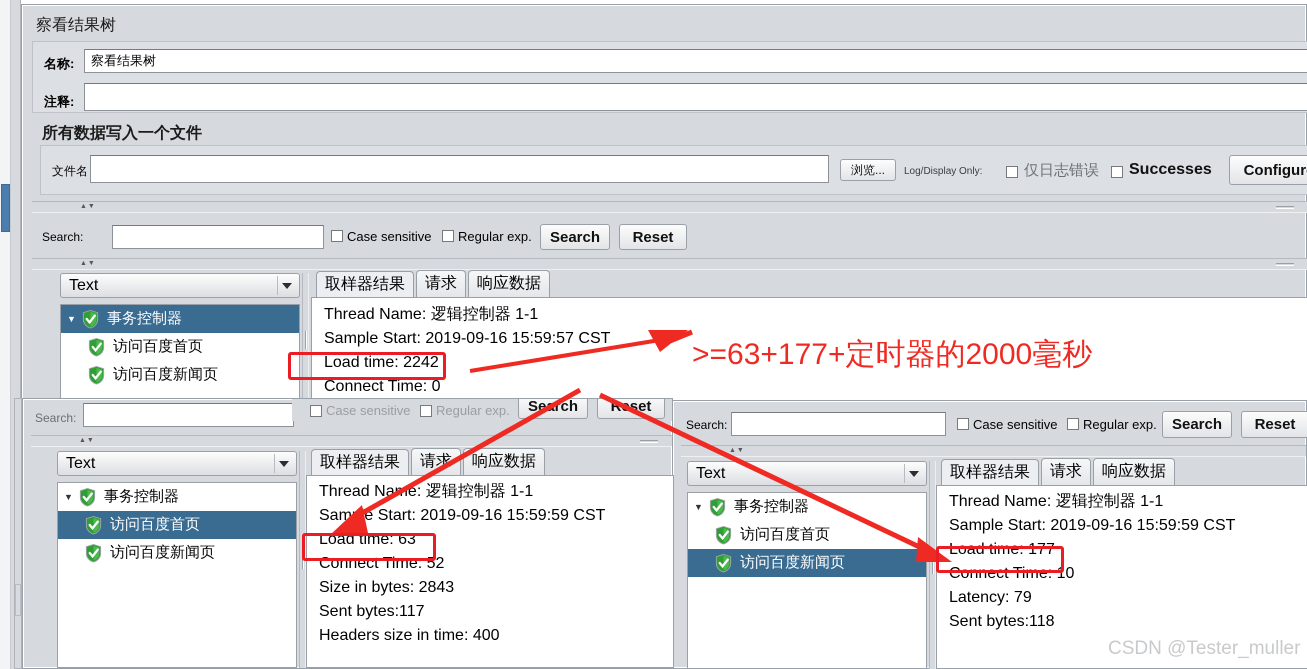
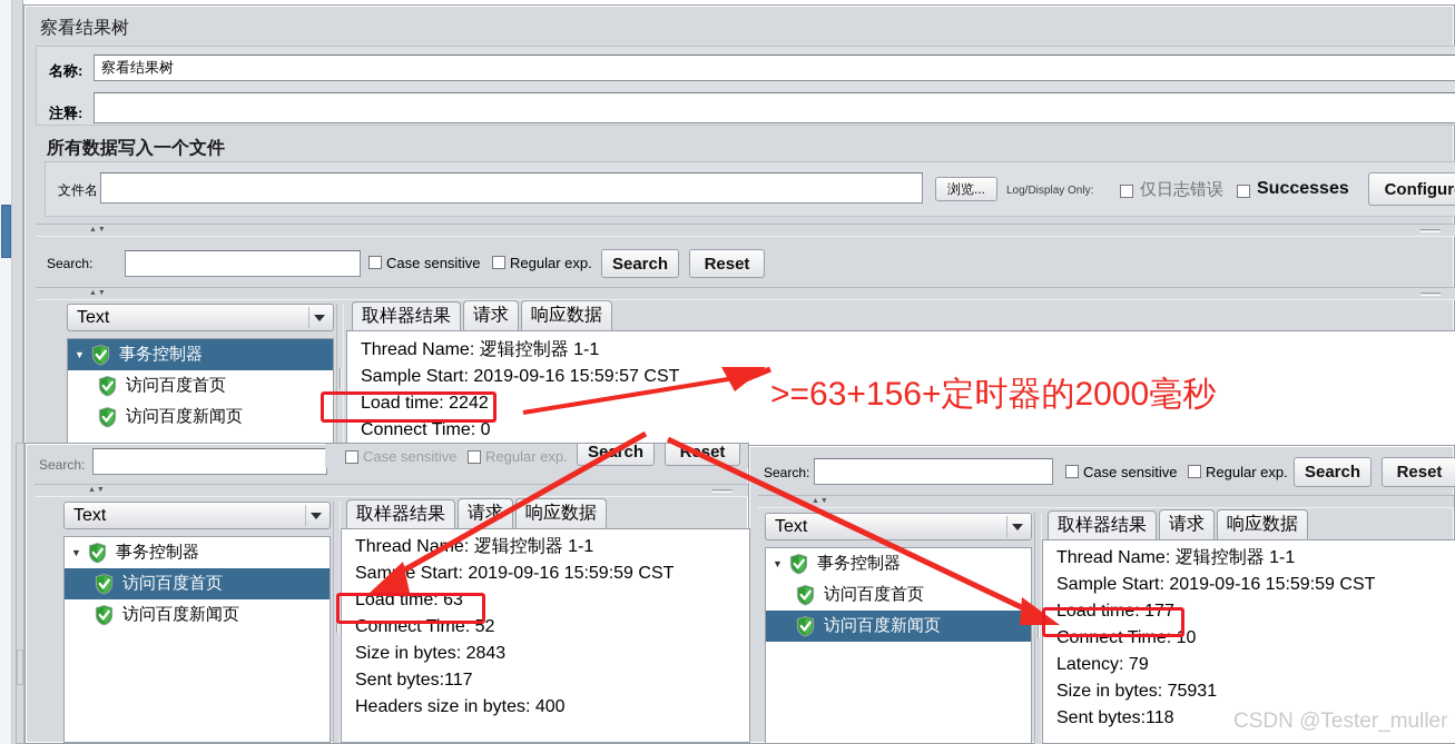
  察看结果树
  名称:
  察看结果树
  注释:
  所有数据写入一个文件
  文件名
  浏览...
  Log/Display Only:
  仅日志错误
  Successes
  Configur
  Search:
  Case sensitive
  Regular exp.
  Search
  Reset
  Text
  ▼
  事务控制器
  访问百度首页
  访问百度新闻页
  取样器结果
  请求
  响应数据
  Thread Name: 逻辑控制器 1-1
  Sample Start: 2019-09-16 15:59:57 CST
  Load time: 2242
  Connect Time: 0
  Search:
  Case sensitive
  Regular exp.
  Search
  Reset
  Text
  ▼
  事务控制器
  访问百度首页
  访问百度新闻页
  取样器结果
  请求
  响应数据
  Thread Name: 逻辑控制器 1-1
  Sample Start: 2019-09-16 15:59:59 CST
  Load time: 177
  Connect Time: 10
  Latency: 79
+ Size in bytes: 75931
  Sent bytes:118
  Search:
  Text
  ▼
  事务控制器
  访问百度首页
  访问百度新闻页
  取样器结果
  请求
  响应数据
  Thread Nae: 逻辑控制器 1-1
  Same Start: 2019-09-16 15:59:59 CST
  Load time: 63
  Connect Time: 52
  Size in bytes: 2843
  Sent bytes:117
- Headers size in time: 400
+ Headers size in bytes: 400
  Case sensitive
  Regular exp.
  Serch
  Rset
- >=63+177+定时器的2000毫秒
+ >=63+156+定时器的2000毫秒
  CSDN @Tester_muller
